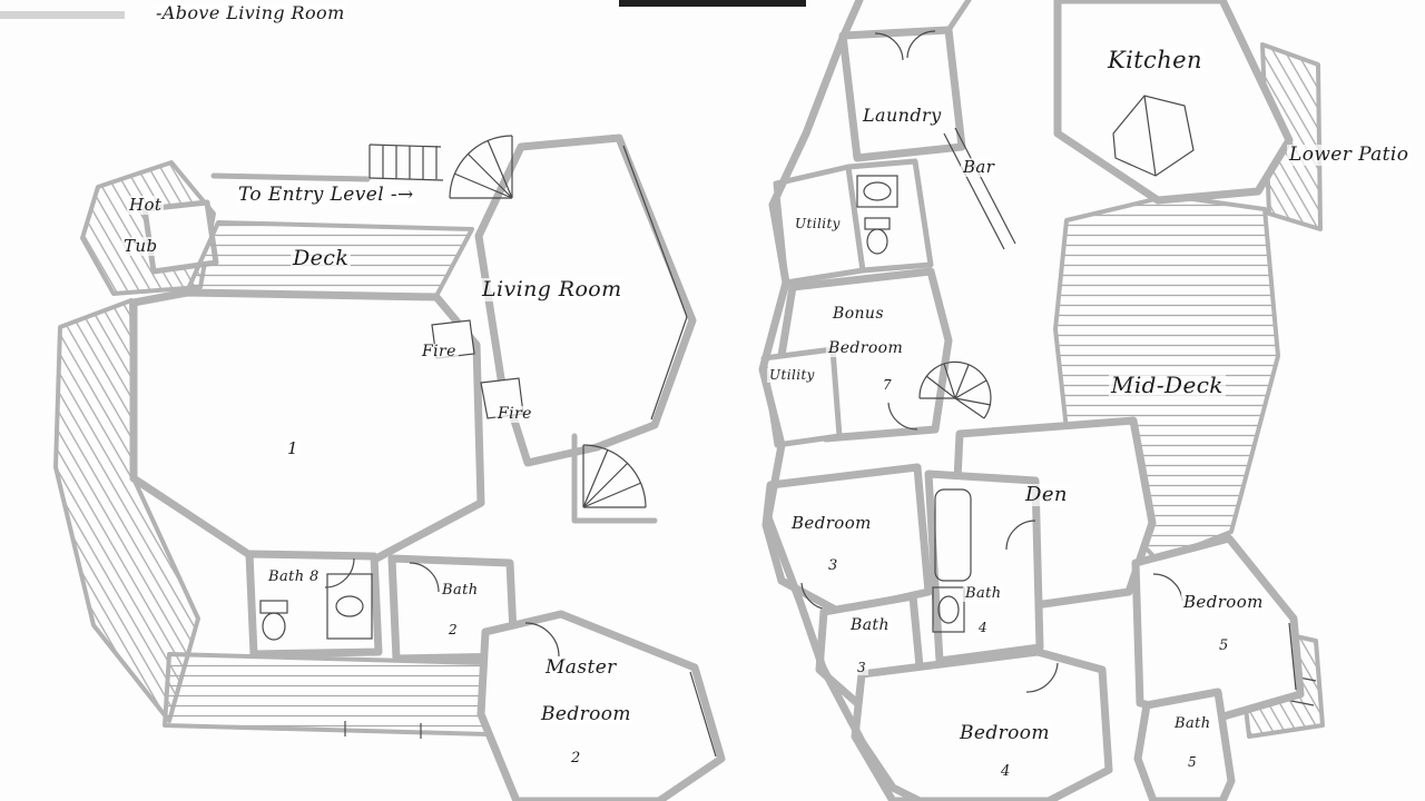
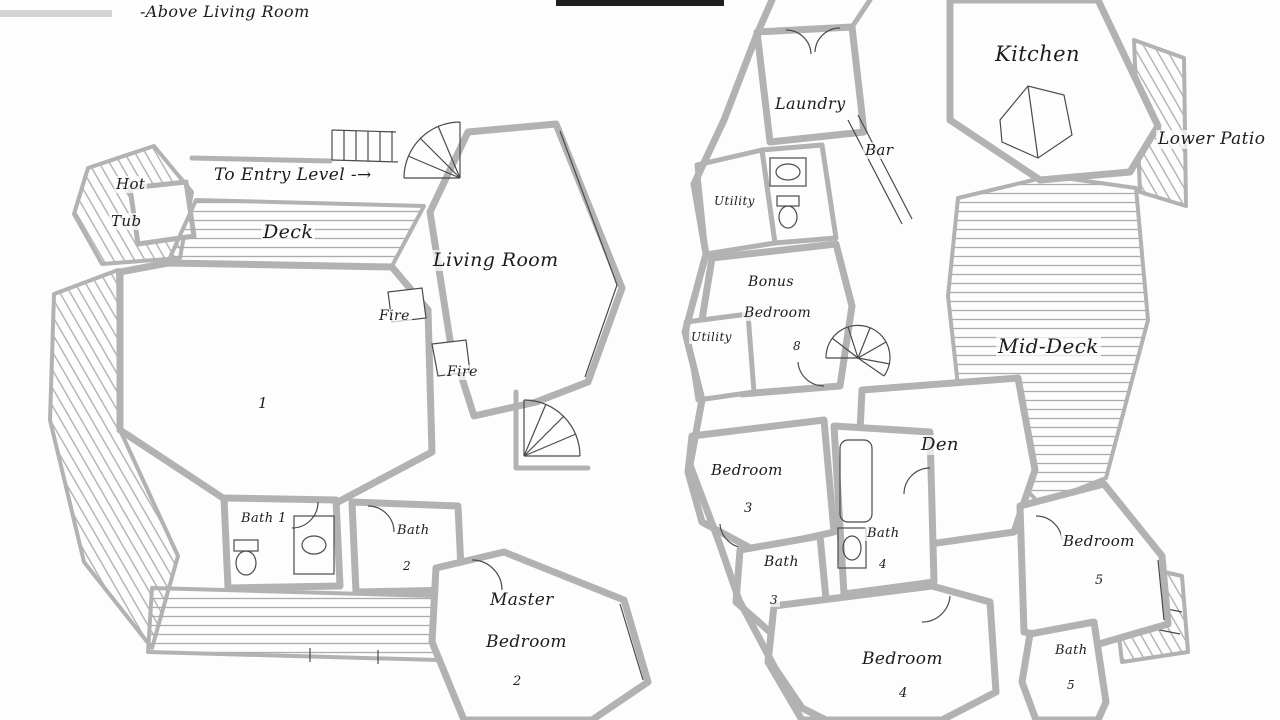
  -Above Living Room
  Hot
  Tub
  To Entry Level -→
  Deck
  Living Room
  Fire
  Fire
  1
- Bath 8
+ Bath 1
  Bath
  2
  Master
  Bedroom
  2
  Kitchen
  Laundry
  Bar
  Utility
  Lower Patio
  Bonus
  Bedroom
- 7
+ 8
  Utility
  Mid-Deck
  Den
  Bedroom
  3
  Bath
  3
  Bath
  4
  Bedroom
  5
  Bedroom
  4
  Bath
  5
